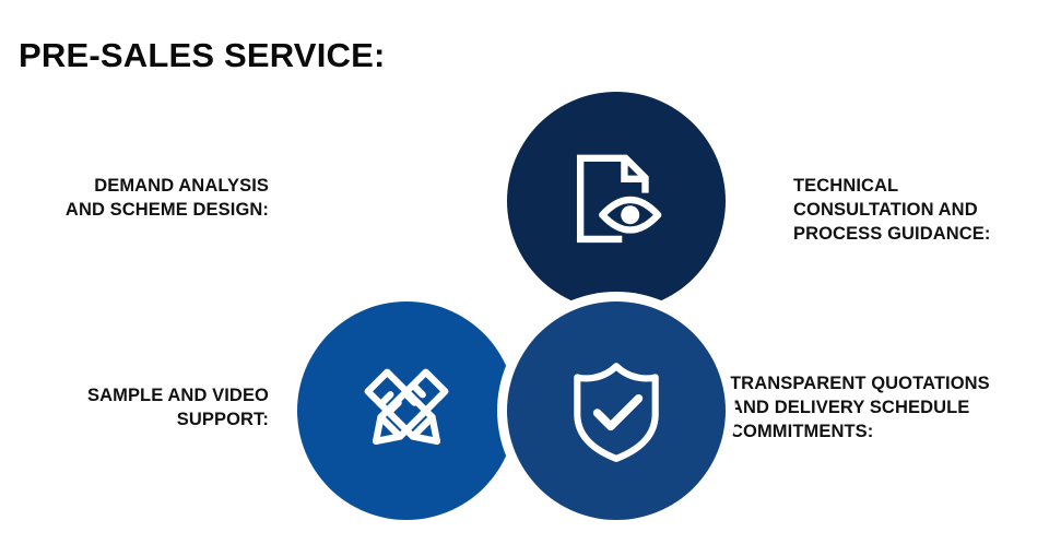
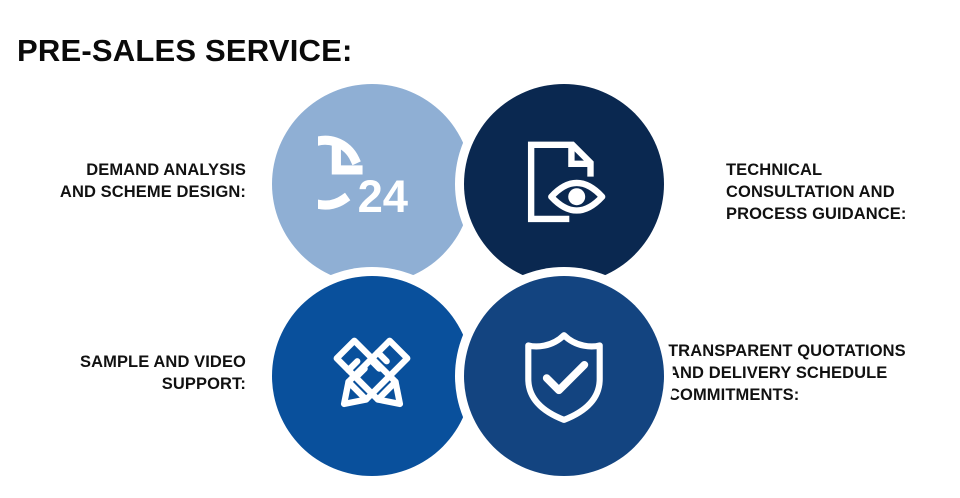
  PRE-SALES SERVICE:
+ 24
  DEMAND ANALYSIS
  AND SCHEME DESIGN:
  TECHNICAL
  CONSULTATION AND
  PROCESS GUIDANCE:
  SAMPLE AND VIDEO
  SUPPORT:
  TRANSPARENT QUOTATIONS
  AND DELIVERY SCHEDULE
  COMMITMENTS:
